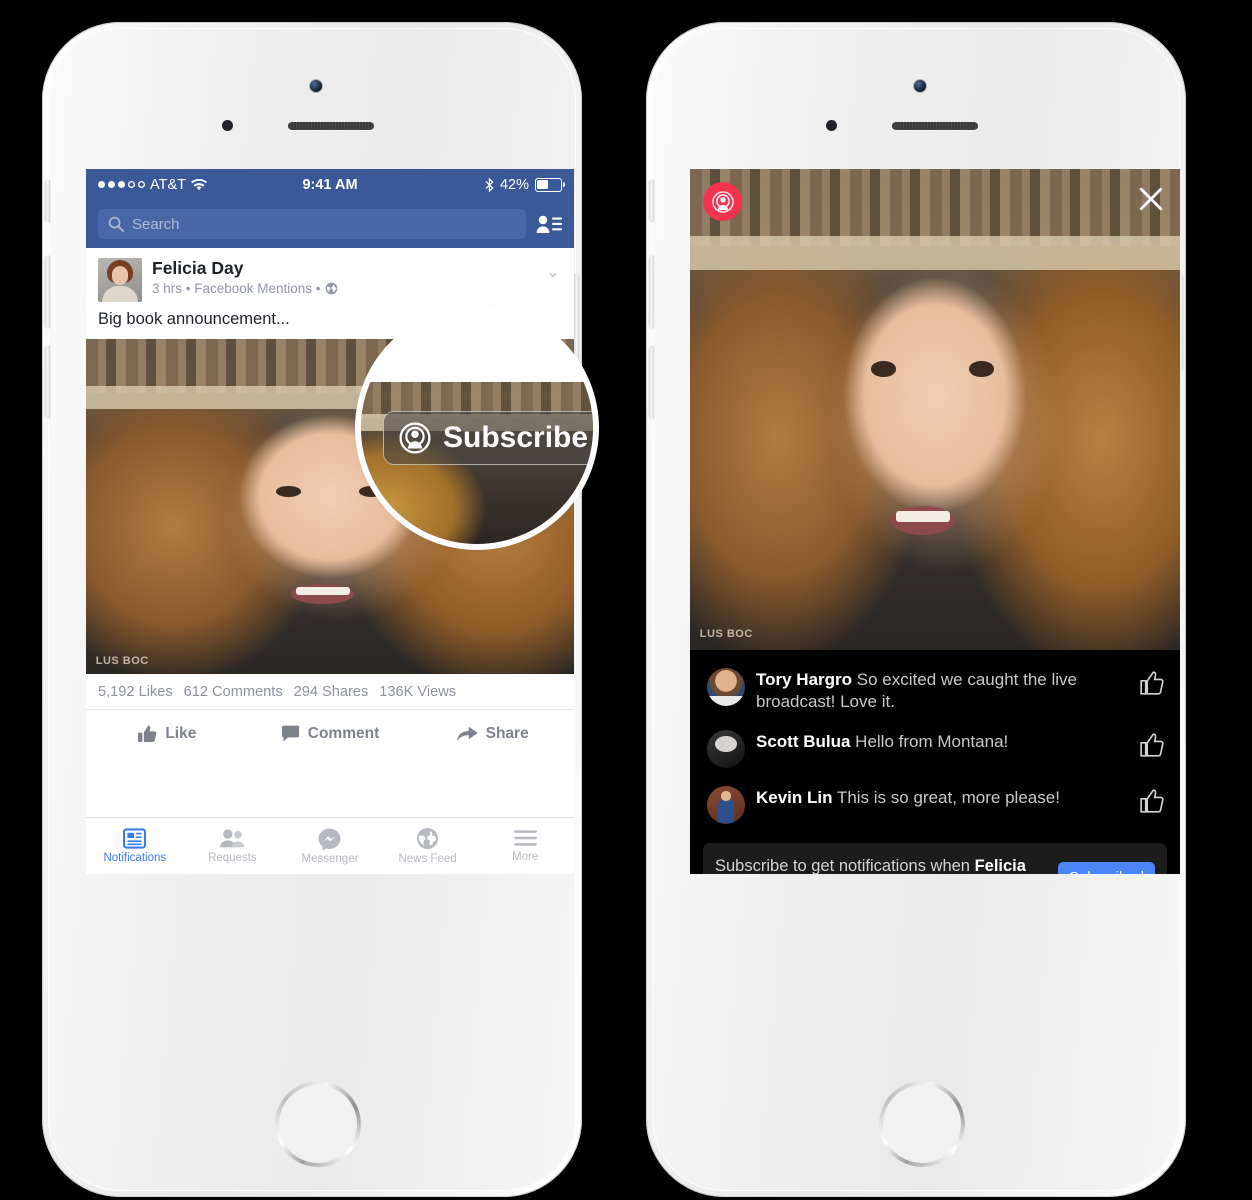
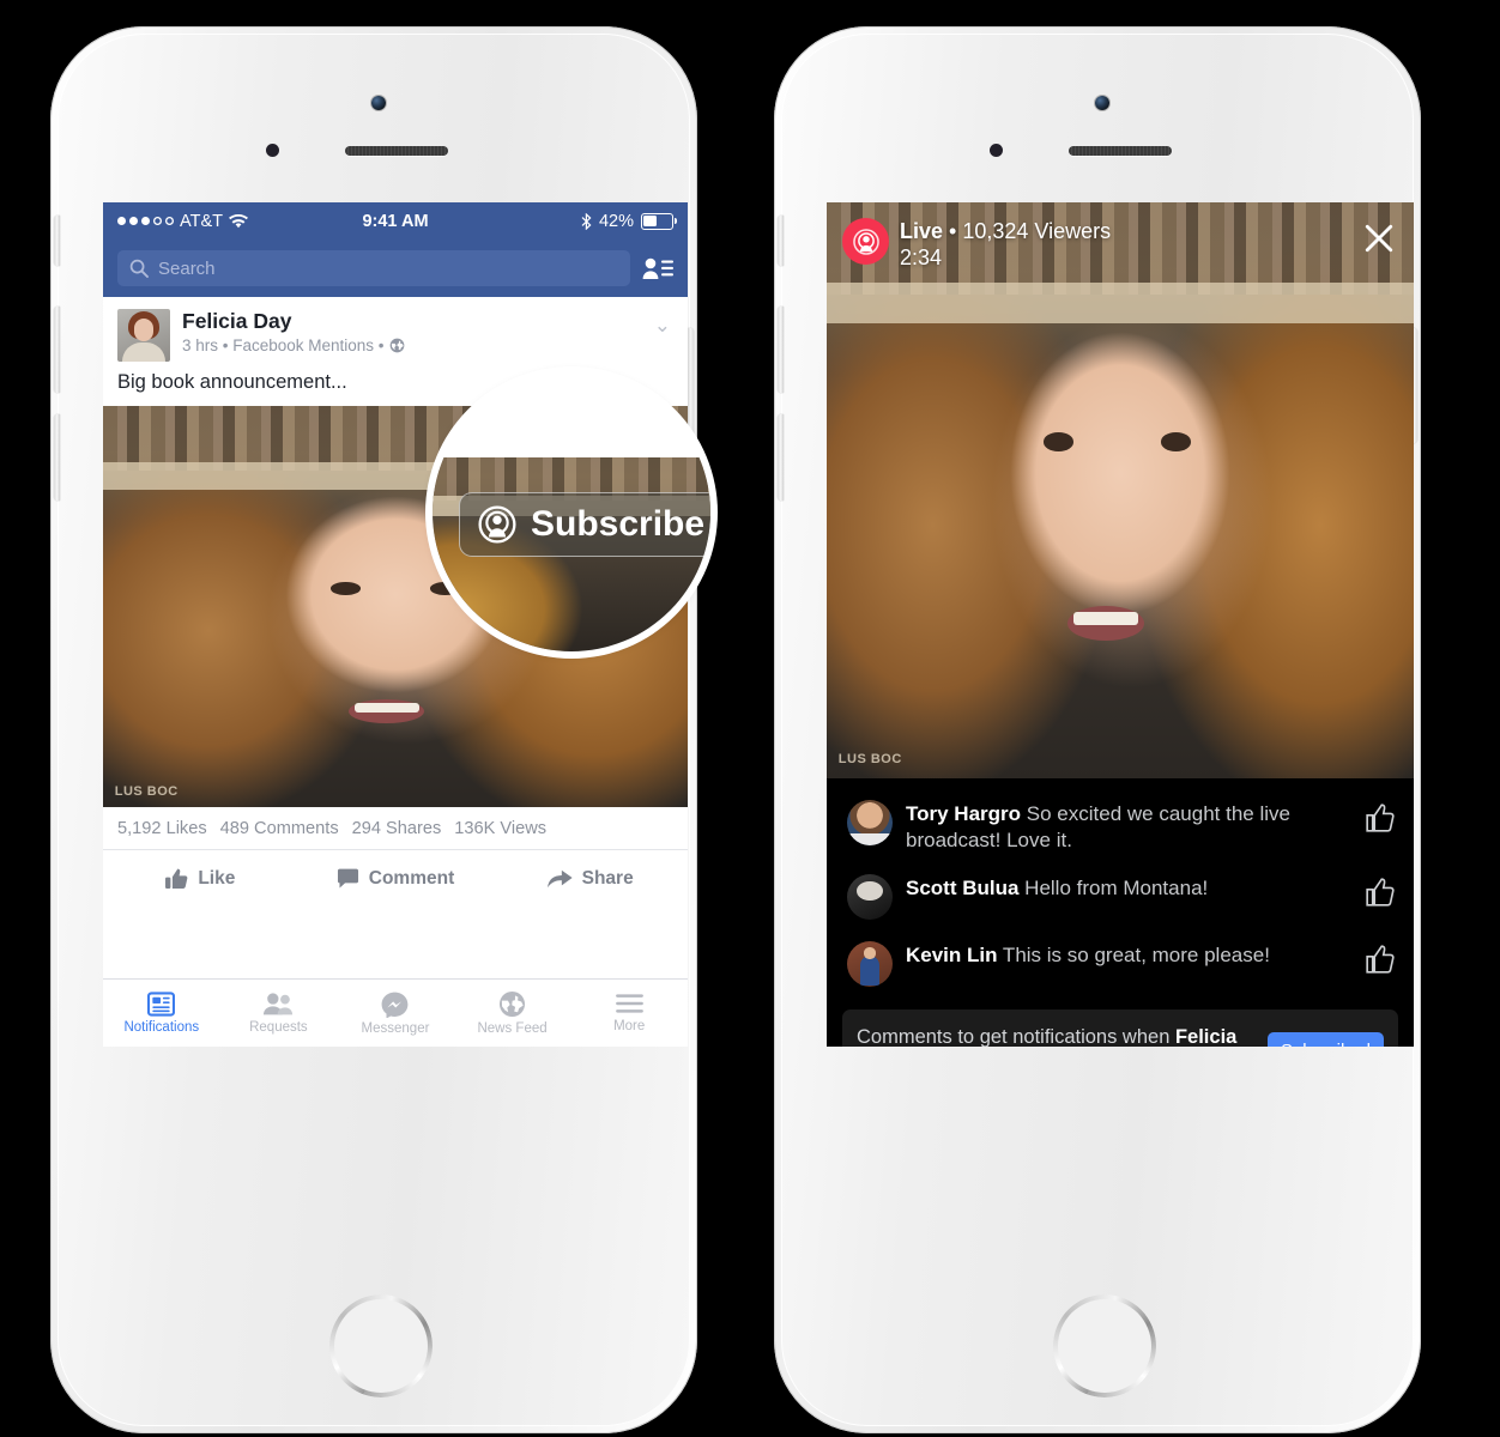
  AT&T
  9:41 AM
  42%
  Search
  Felicia Day
  3 hrs • Facebook Mentions •
  ⌄
  Big book announcement...
  LUS BOC
  5,192 Likes
- 612 Comments
+ 489 Comments
  294 Shares
  136K Views
  Like
  Comment
  Share
  Notifications
  Requests
  Messenger
  News Feed
  More
  Subscribe
  LUS BOC
+ Live • 10,324 Viewers
+ 2:34
  Tory Hargro So excited we caught the live broadcast! Love it.
  Scott Bulua Hello from Montana!
  Kevin Lin This is so great, more please!
- Subscribe to get notifications when Felicia
+ Comments to get notifications when Felicia
